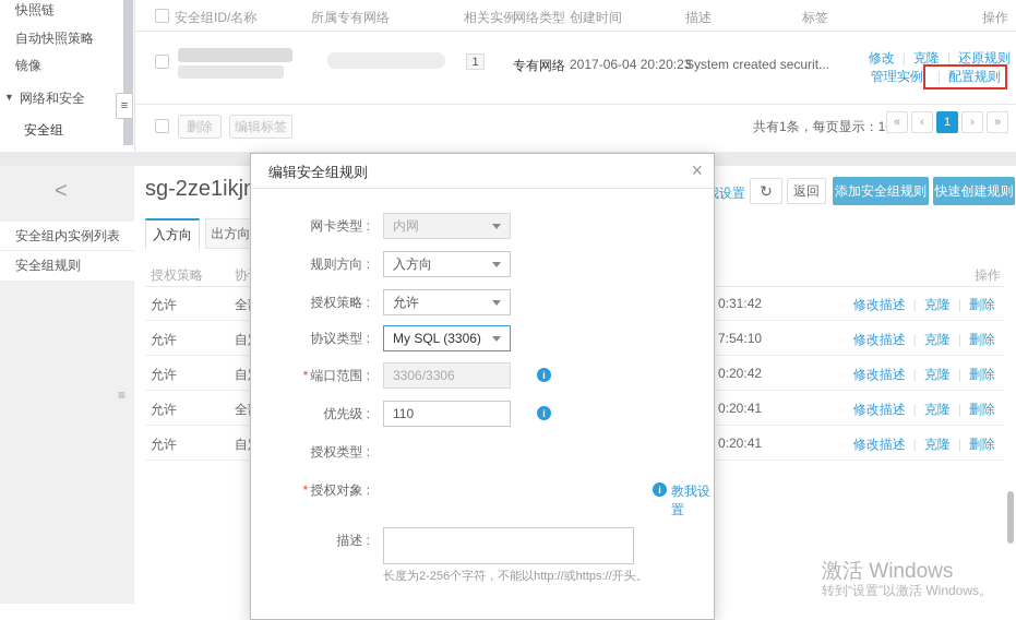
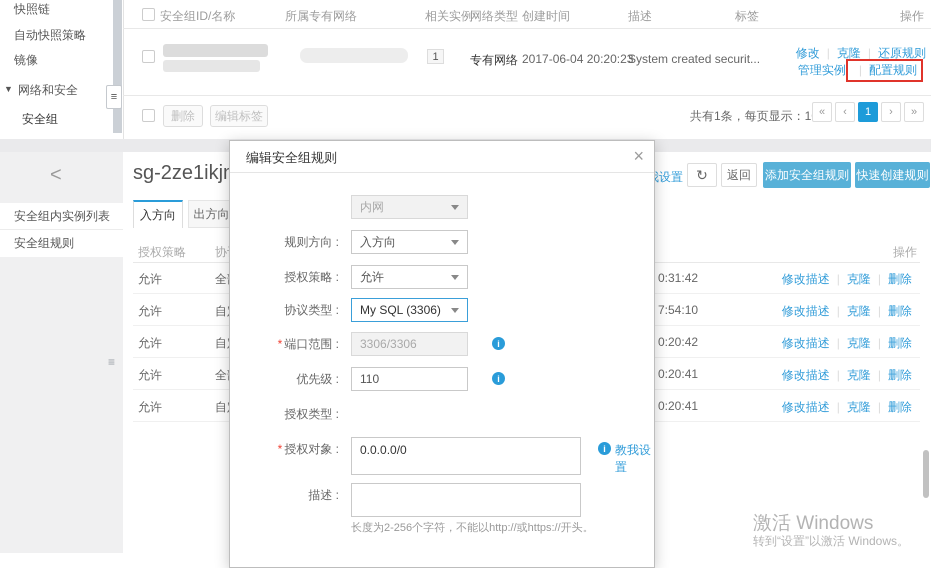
  快照链
  自动快照策略
  镜像
  ▼
  网络和安全
  安全组
  ≡
  安全组ID/名称
  所属专有网络
  相关实例
  网络类型
  创建时间
  描述
  标签
  操作
  1
  专有网络
  2017-06-04 20:20:23
  System created securit...
  修改
  克隆
  还原规则
  管理实例
  配置规则
  删除
  编辑标签
  共有1条，每页显示：1
  «
  ‹
  1
  ›
  »
  <
  安全组内实例列表
  安全组规则
  ≡
  sg-2ze1ikj
  ↻
  返回
  添加安全组规则
  快速创建规则
  入方向
  出方向
  授权策略
  操作
  允许
  0:31:42
  修改描述
  克隆
  删除
  允许
  7:54:10
  修改描述
  克隆
  删除
  允许
  0:20:42
  修改描述
  克隆
  删除
  允许
  0:20:41
  修改描述
  克隆
  删除
  允许
  0:20:41
  修改描述
  克隆
  删除
  激活 Windows
  转到“设置”以激活 Windows。
  编辑安全组规则
  ×
- 网卡类型 :
  内网
  规则方向 :
  入方向
  授权策略 :
  允许
  协议类型 :
  My SQL (3306)
  * 端口范围 :
  3306/3306
  i
  优先级 :
  110
  i
  授权类型 :
  * 授权对象 :
+ 0.0.0.0/0
  i
  教我设置
  描述 :
  长度为2-256个字符，不能以http://或https://开头。
